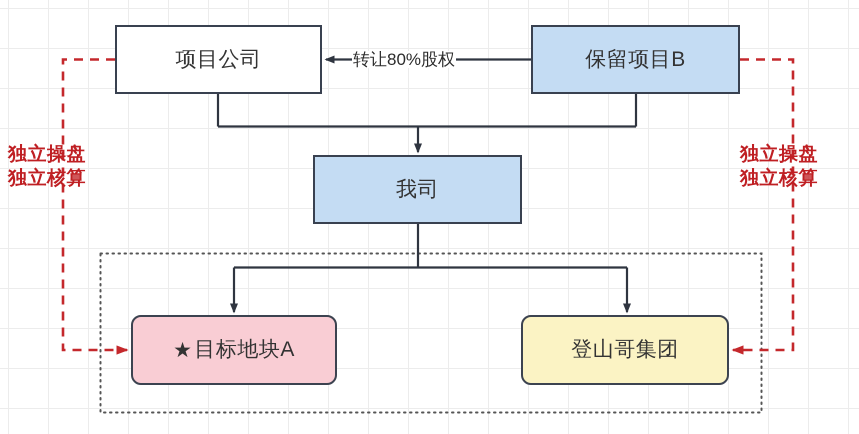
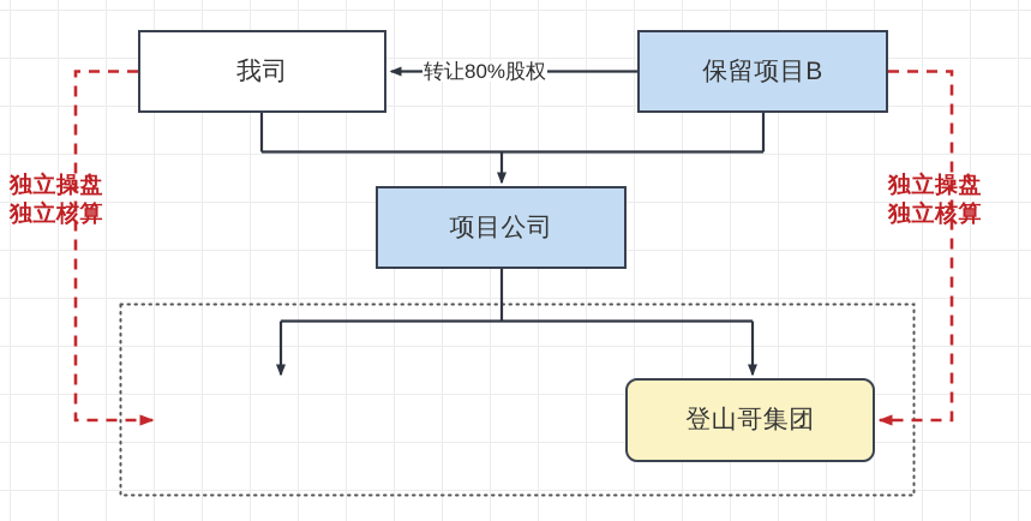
- 项目公司
+ 我司
  保留项目B
- 我司
+ 项目公司
- ★
- 目标地块A
  登山哥集团
  转让80%股权
  独立操盘
  独立核算
  独立操盘
  独立核算
